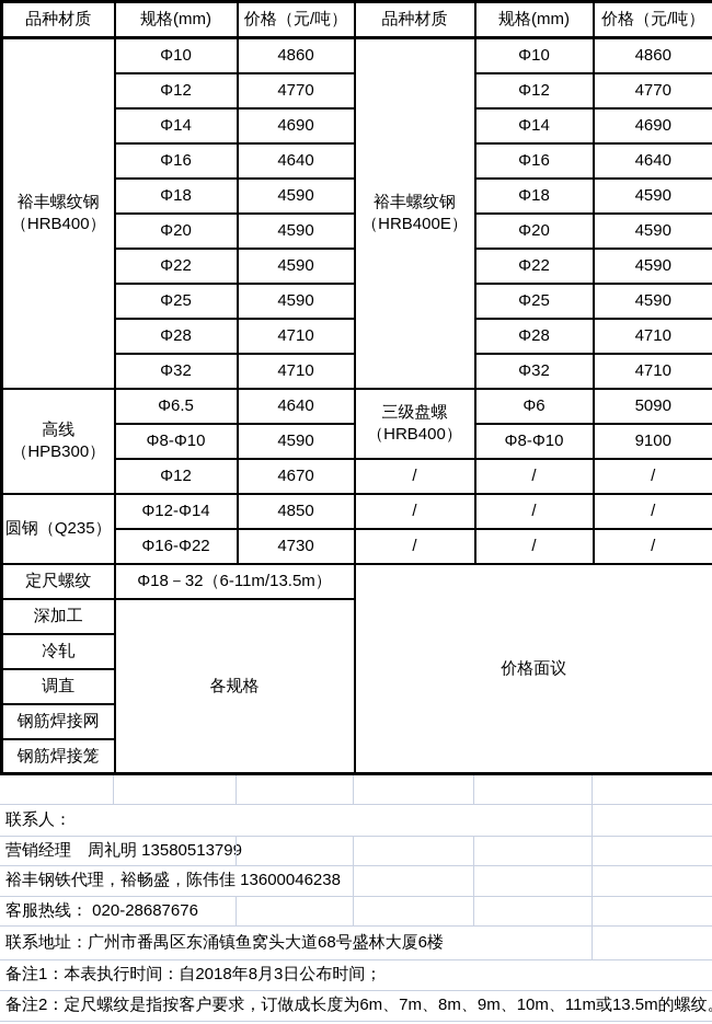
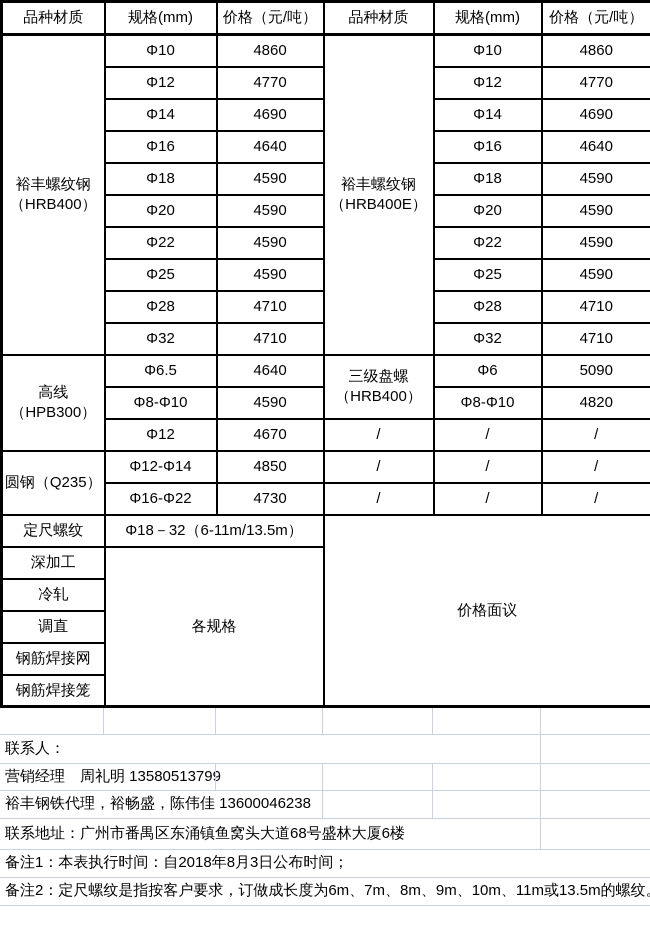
  品种材质	规格(mm)	价格（元/吨）	品种材质	规格(mm)	价格（元/吨）
  裕丰螺纹钢 （HRB400）	Φ10	4860	裕丰螺纹钢 （HRB400E）	Φ10	4860
  Φ12	4770	Φ12	4770
  Φ14	4690	Φ14	4690
  Φ16	4640	Φ16	4640
  Φ18	4590	Φ18	4590
  Φ20	4590	Φ20	4590
  Φ22	4590	Φ22	4590
  Φ25	4590	Φ25	4590
  Φ28	4710	Φ28	4710
  Φ32	4710	Φ32	4710
  高线（HPB300）	Φ6.5	4640	三级盘螺 （HRB400）	Φ6	5090
- Φ8-Φ10	4590	Φ8-Φ10	9100
+ Φ8-Φ10	4590	Φ8-Φ10	4820
  Φ12	4670	/	/	/
  圆钢（Q235）	Φ12-Φ14	4850	/	/	/
  Φ16-Φ22	4730	/	/	/
  定尺螺纹	Φ18－32（6-11m/13.5m）	价格面议
  深加工	各规格
  冷轧
  调直
  钢筋焊接网
  钢筋焊接笼
  联系人：
  营销经理 周礼明 13580513799
  裕丰钢铁代理，裕畅盛，陈伟佳 13600046238
- 客服热线： 020-28687676
  联系地址：广州市番禺区东涌镇鱼窝头大道68号盛林大厦6楼
  备注1：本表执行时间：自2018年8月3日公布时间；
  备注2：定尺螺纹是指按客户要求，订做成长度为6m、7m、8m、9m、10m、11m或13.5m的螺纹
